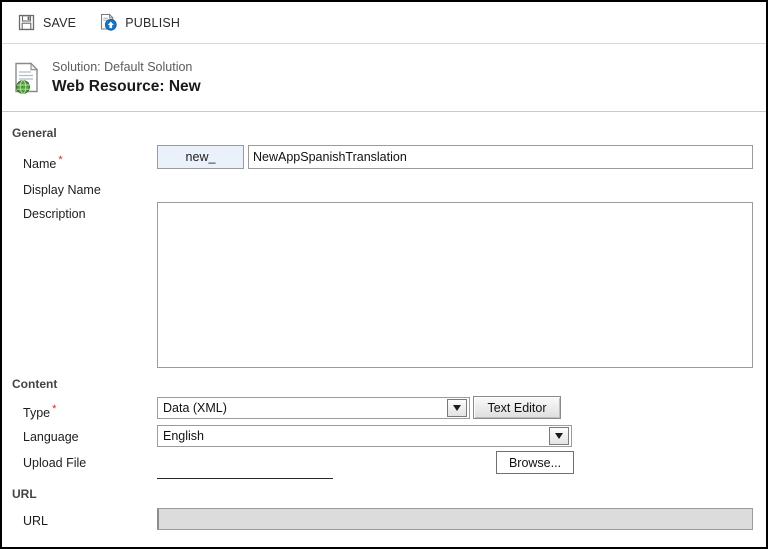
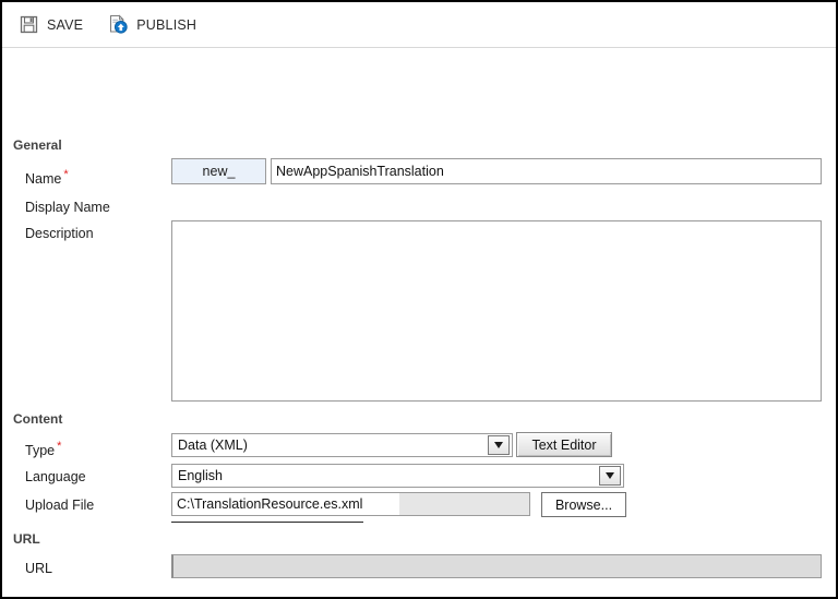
  SAVE
  PUBLISH
- Solution: Default Solution
- Web Resource: New
  General
  Name *
  new_
  NewAppSpanishTranslation
  Display Name
  Description
  Content
  Type *
  Data (XML)
  Text Editor
  Language
  English
  Upload File
+ C:\TranslationResource.es.xml
  Browse...
  URL
  URL
